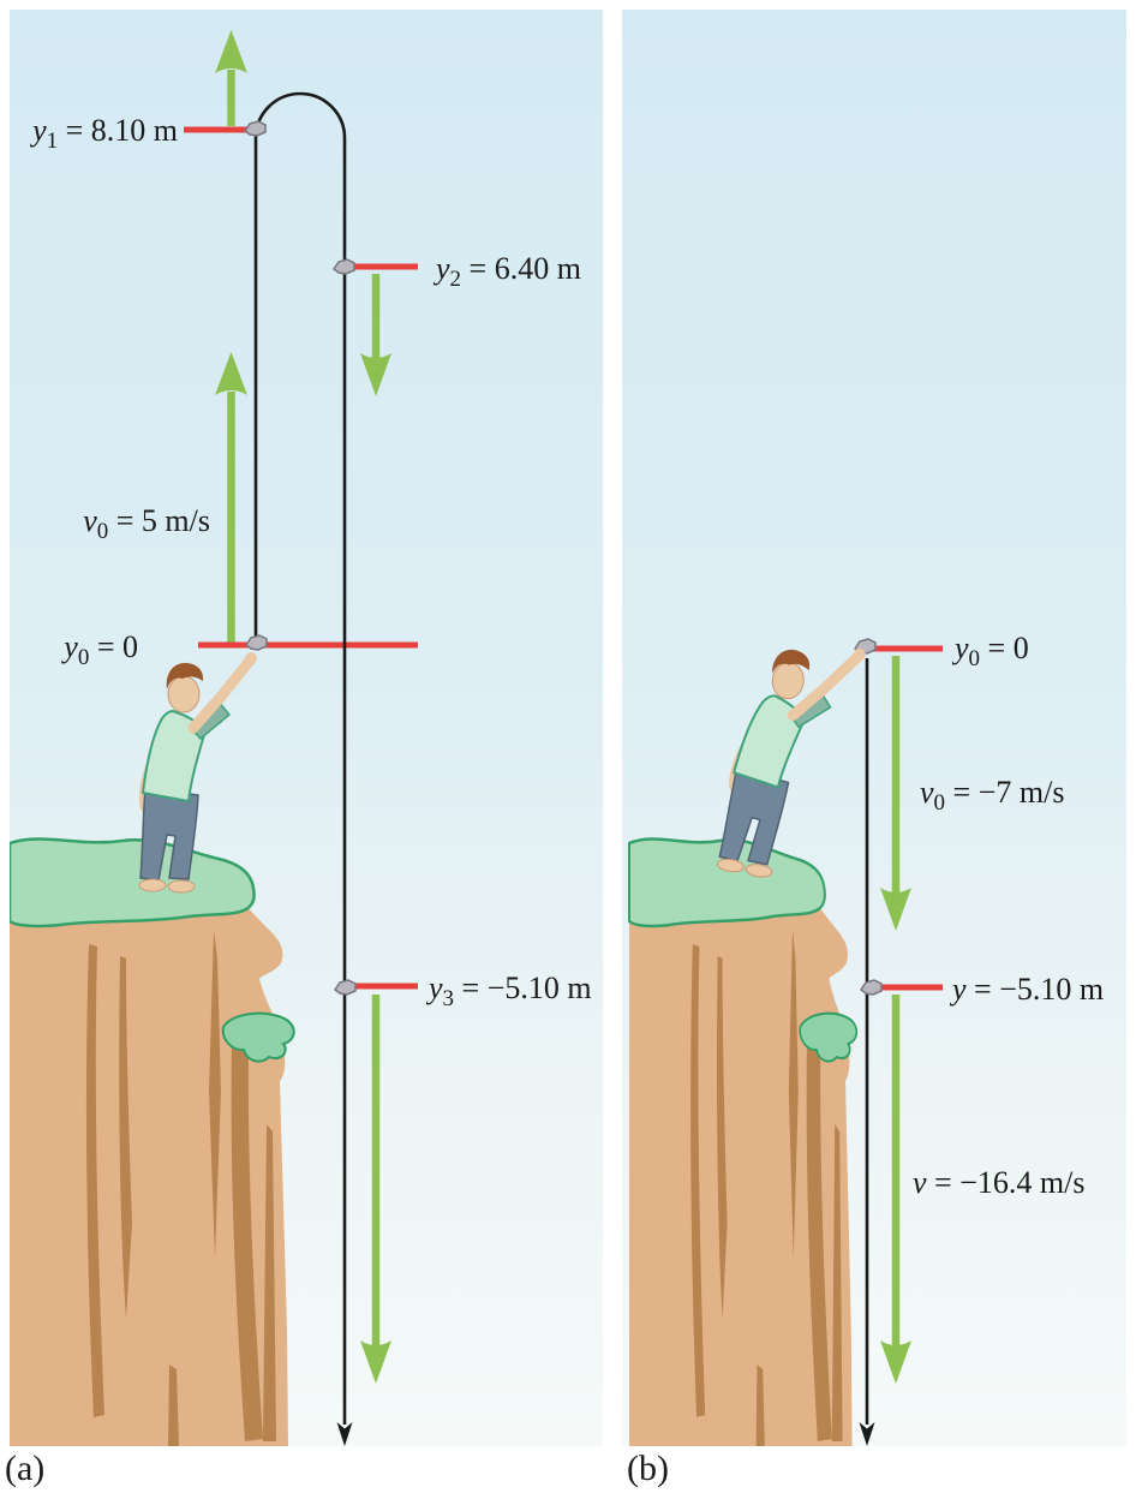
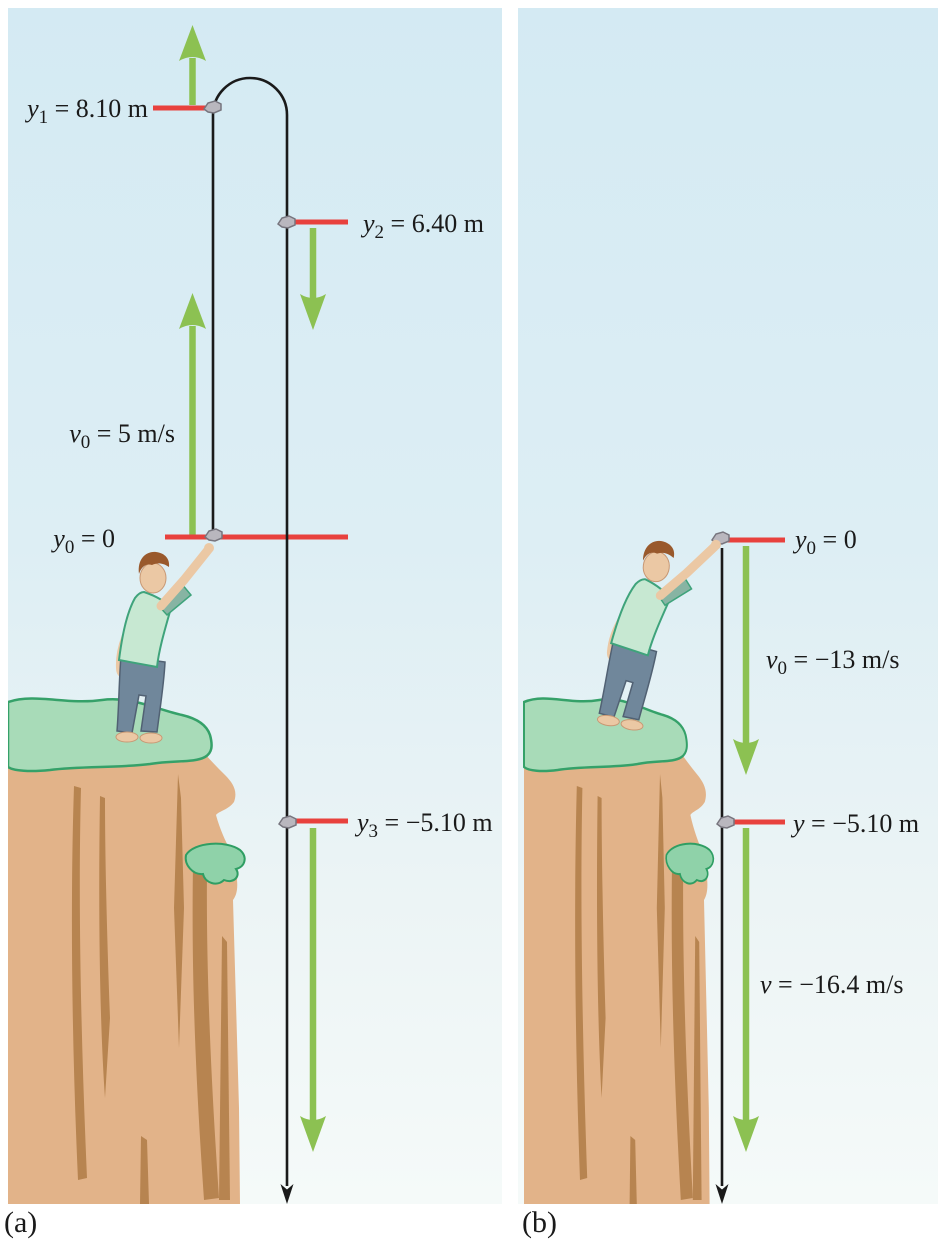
  y1 = 8.10 m
  y2 = 6.40 m
  v0 = 5 m/s
  y0 = 0
  y3 = −5.10 m
  y0 = 0
- v0 = −7 m/s
+ v0 = −13 m/s
  y = −5.10 m
  v = −16.4 m/s
  (a)
  (b)
